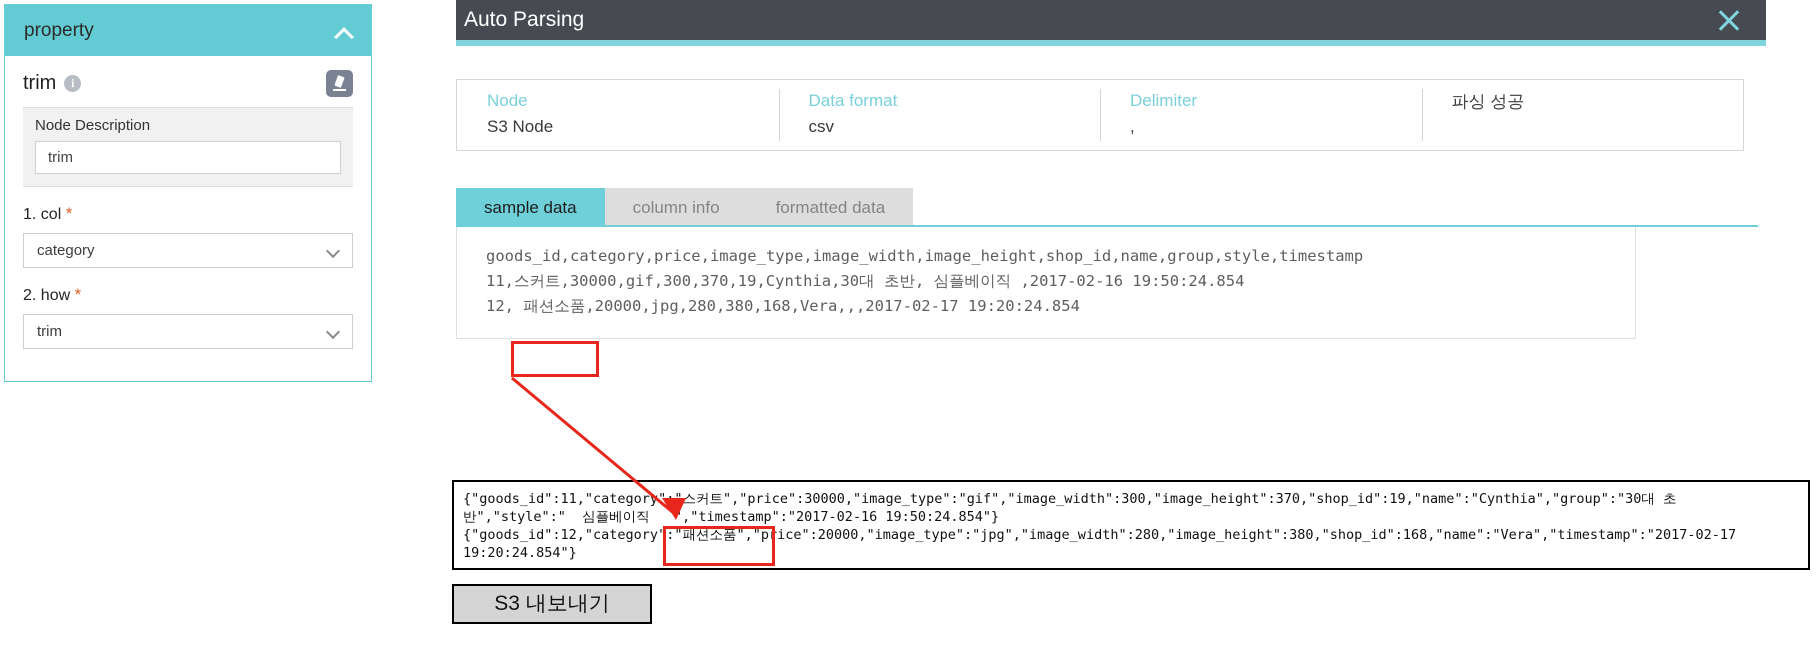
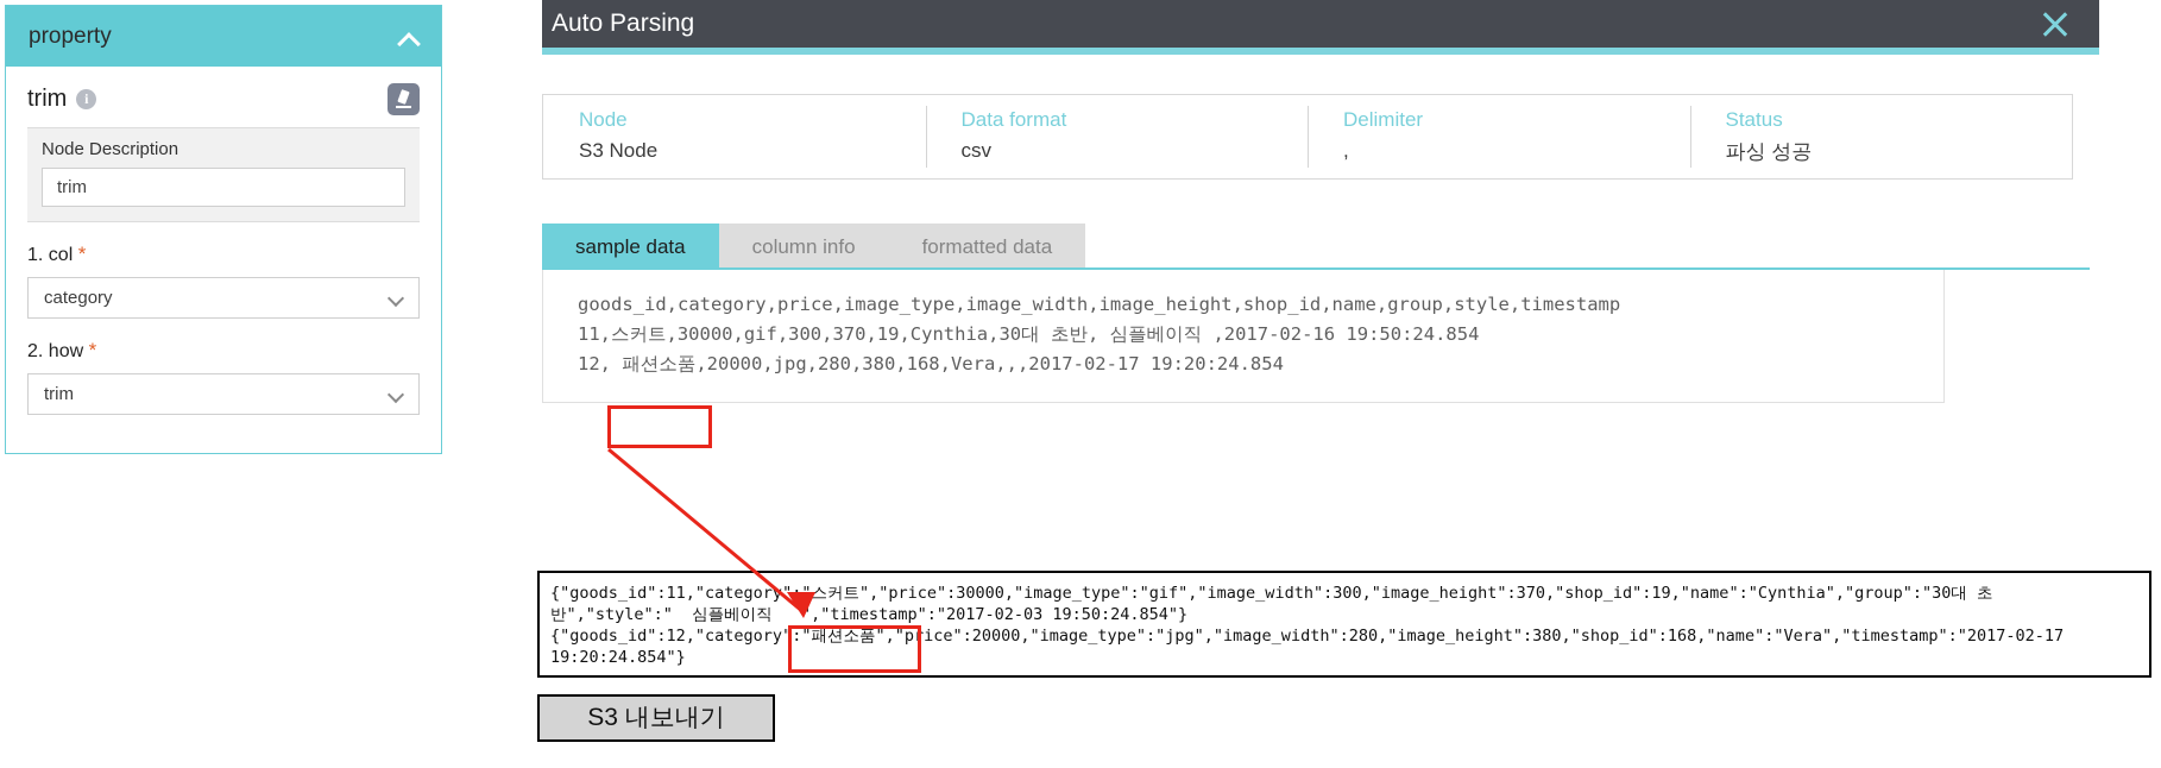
  property
  trim
  i
  Node Description
  trim
  1. col *
  category
  2. how *
  trim
  Auto Parsing
  Node
  S3 Node
  Data format
  csv
  Delimiter
  ,
+ Status
  파싱 성공
  sample data
  column info
  formatted data
  goods_id,category,price,image_type,image_width,image_height,shop_id,name,group,style,timestamp
  11,스커트,30000,gif,300,370,19,Cynthia,30대 초반, 심플베이직 ,2017-02-16 19:50:24.854
  12, 패션소품,20000,jpg,280,380,168,Vera,,,2017-02-17 19:20:24.854
  {"goods_id":11,"category"스커트","price":30000,"image_type":"gif","image_width":300,"image_height":370,"shop_id":19,"name":"Cynthia","group":"30대 초
- 반","style":" 심플베이직 ","timestamp":"2017-02-16 19:50:24.854"}
+ 반","style":" 심플베이직 ","timestamp":"2017-02-03 19:50:24.854"}
  {"goods_id":12,"category":"패션소품","price":20000,"image_type":"jpg","image_width":280,"image_height":380,"shop_id":168,"name":"Vera","timestamp":"2017-02-17
  19:20:24.854"}
  S3 내보내기
